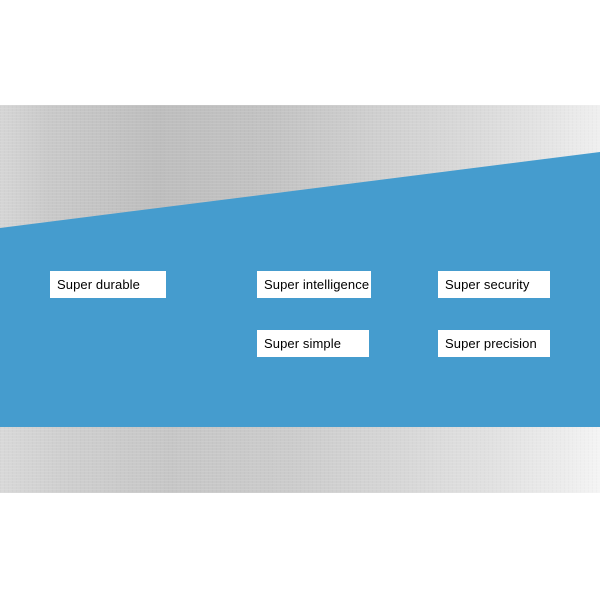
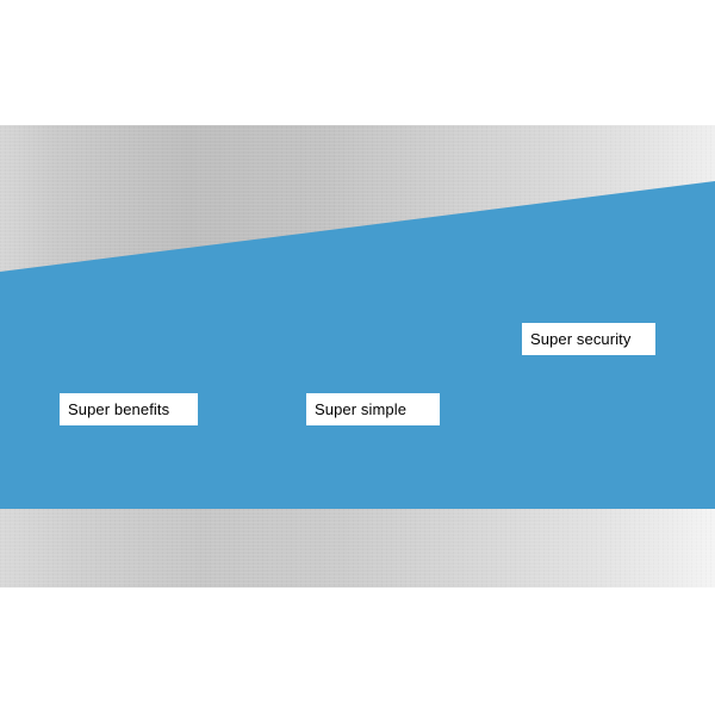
- Super durable
- Super intelligence
  Super security
+ Super benefits
  Super simple
- Super precision
